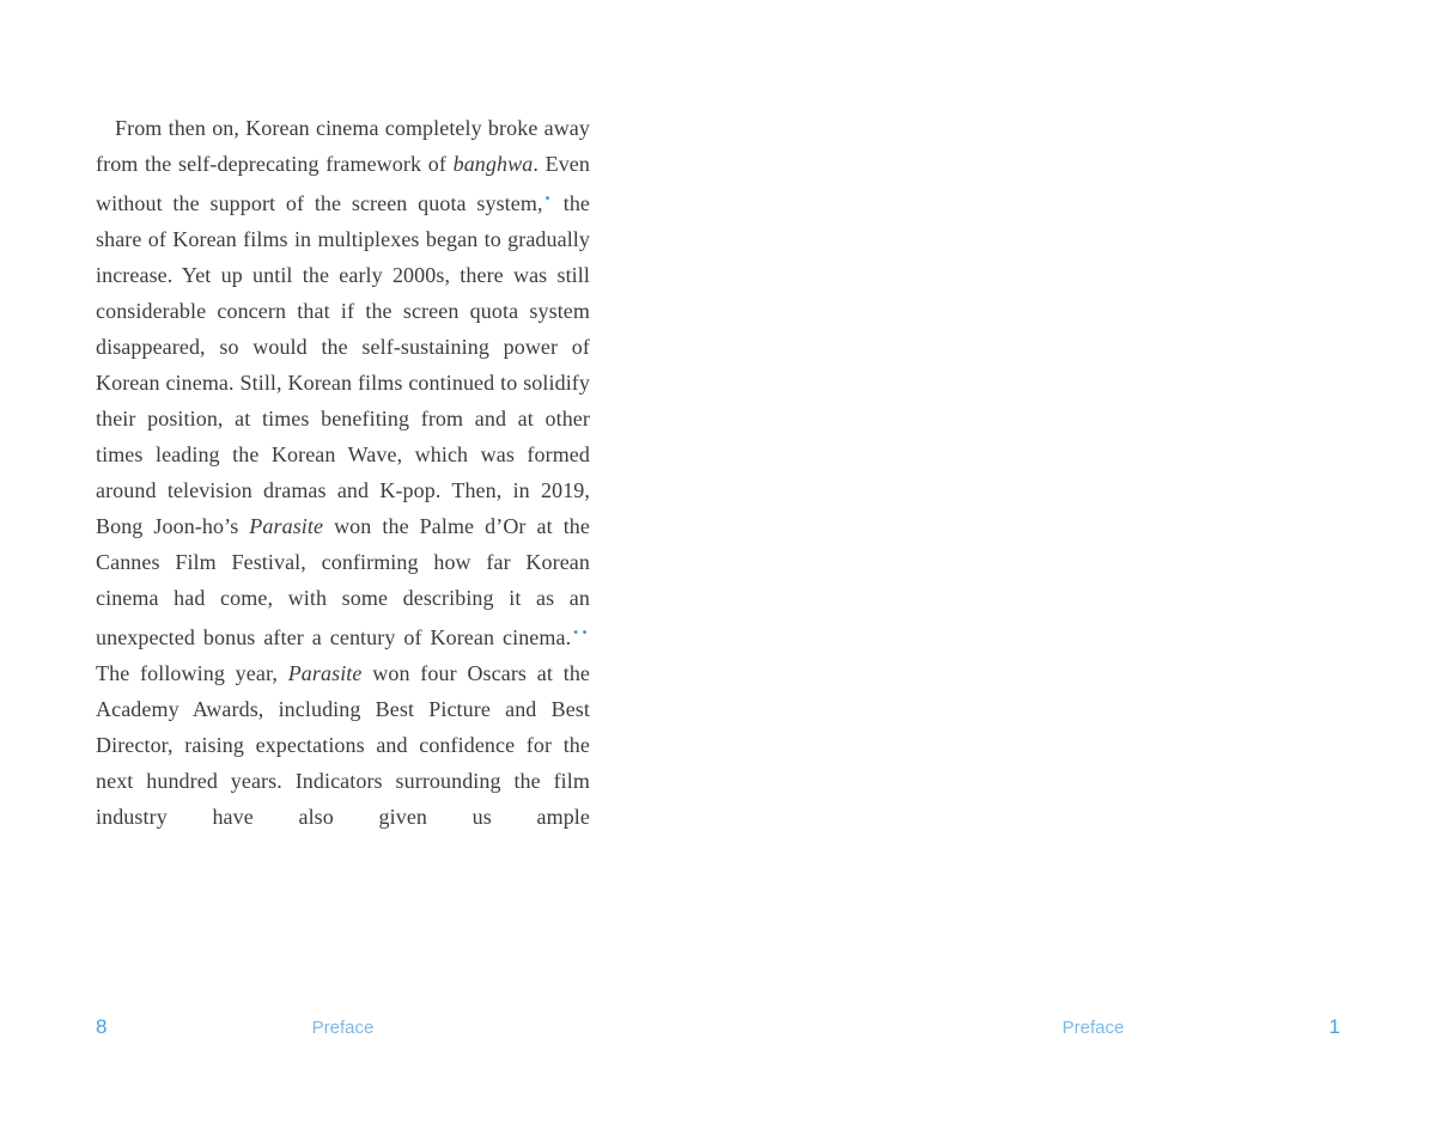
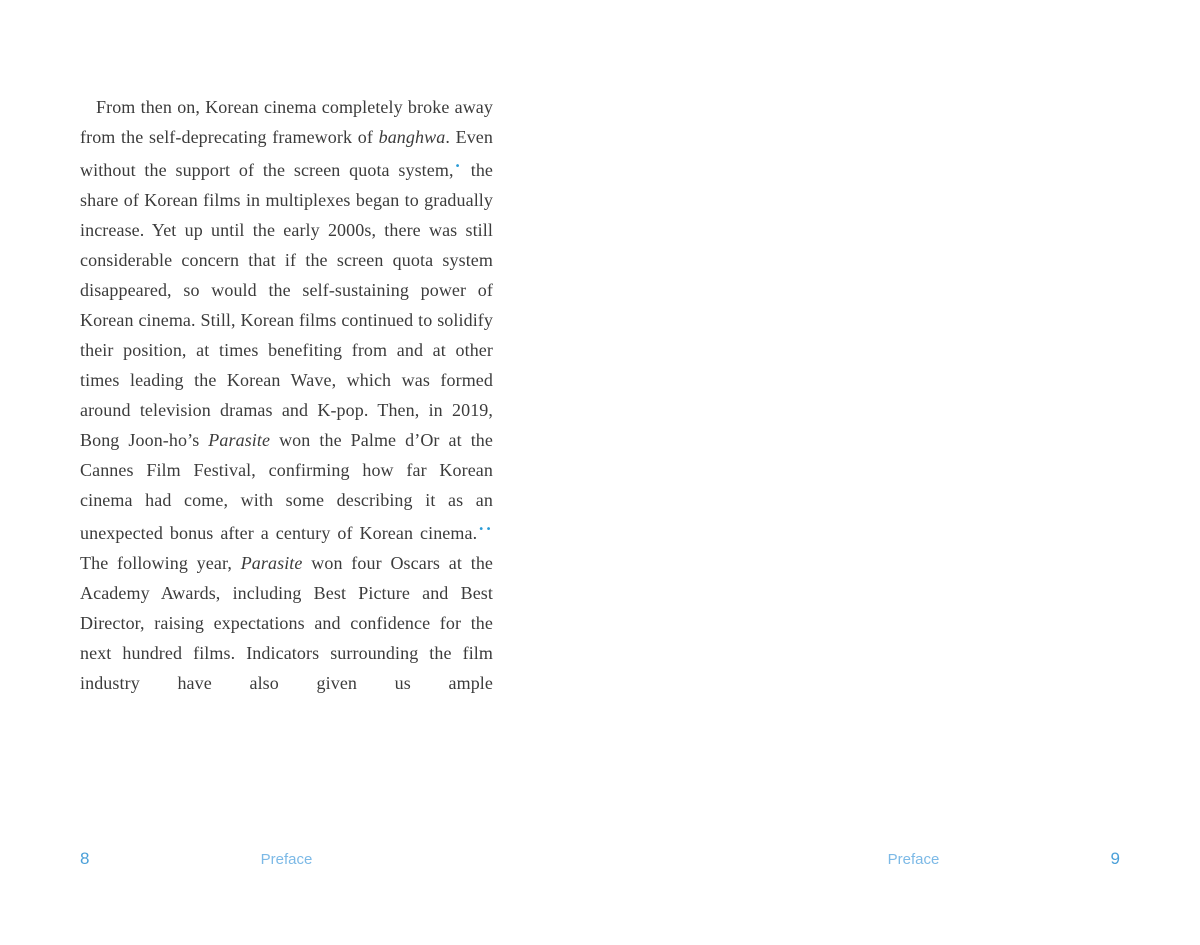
- From then on, Korean cinema completely broke away from the self-deprecating framework of banghwa. Even without the support of the screen quota system,• the share of Korean films in multiplexes began to gradually increase. Yet up until the early 2000s, there was still considerable concern that if the screen quota system disappeared, so would the self-sustaining power of Korean cinema. Still, Korean films continued to solidify their position, at times benefiting from and at other times leading the Korean Wave, which was formed around television dramas and K-pop. Then, in 2019, Bong Joon-ho’s Parasite won the Palme d’Or at the Cannes Film Festival, confirming how far Korean cinema had come, with some describing it as an unexpected bonus after a century of Korean cinema.•• The following year, Parasite won four Oscars at the Academy Awards, including Best Picture and Best Director, raising expectations and confidence for the next hundred years. Indicators surrounding the film industry have also given us ample
+ From then on, Korean cinema completely broke away from the self-deprecating framework of banghwa. Even without the support of the screen quota system,• the share of Korean films in multiplexes began to gradually increase. Yet up until the early 2000s, there was still considerable concern that if the screen quota system disappeared, so would the self-sustaining power of Korean cinema. Still, Korean films continued to solidify their position, at times benefiting from and at other times leading the Korean Wave, which was formed around television dramas and K-pop. Then, in 2019, Bong Joon-ho’s Parasite won the Palme d’Or at the Cannes Film Festival, confirming how far Korean cinema had come, with some describing it as an unexpected bonus after a century of Korean cinema.•• The following year, Parasite won four Oscars at the Academy Awards, including Best Picture and Best Director, raising expectations and confidence for the next hundred films. Indicators surrounding the film industry have also given us ample
  8
  Preface
  Preface
- 1
+ 9
